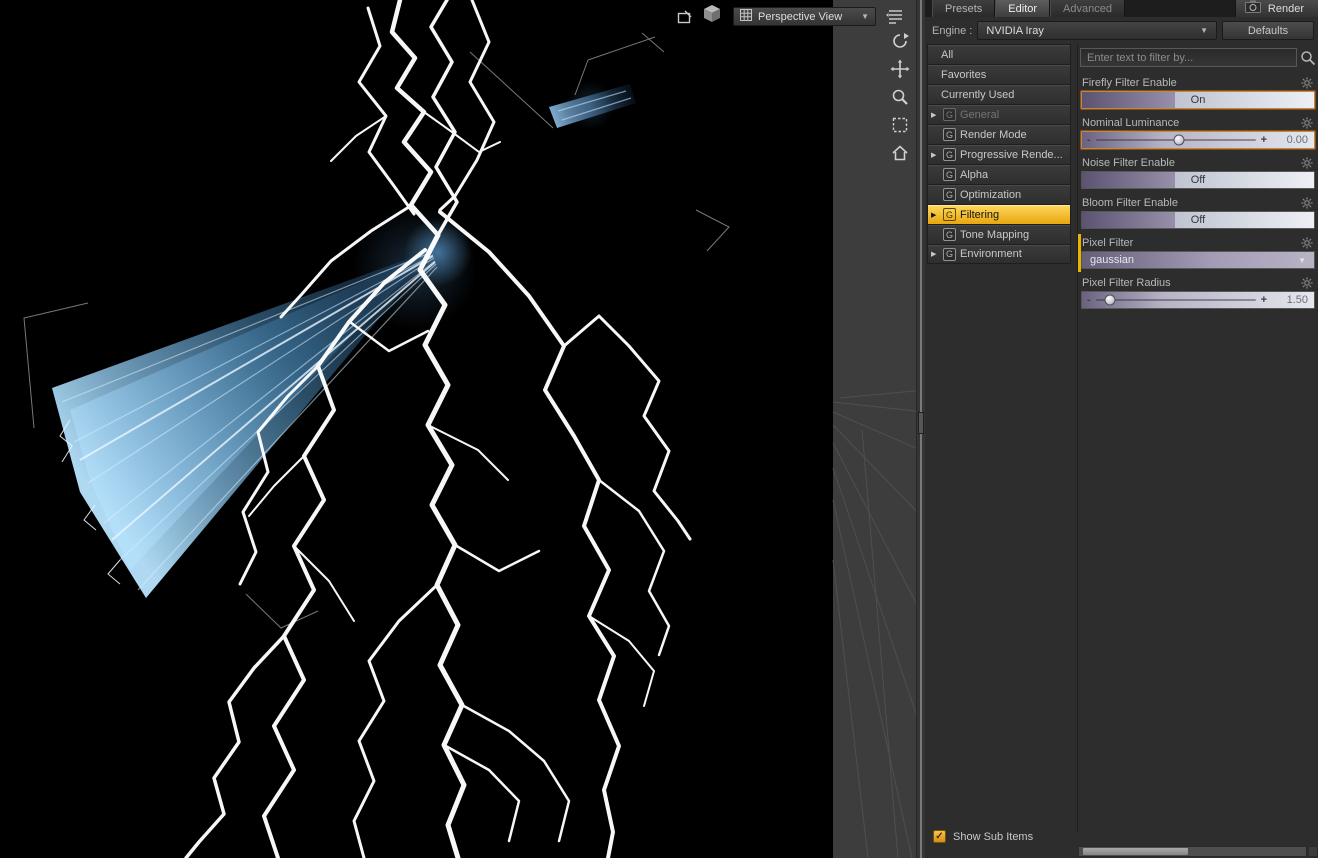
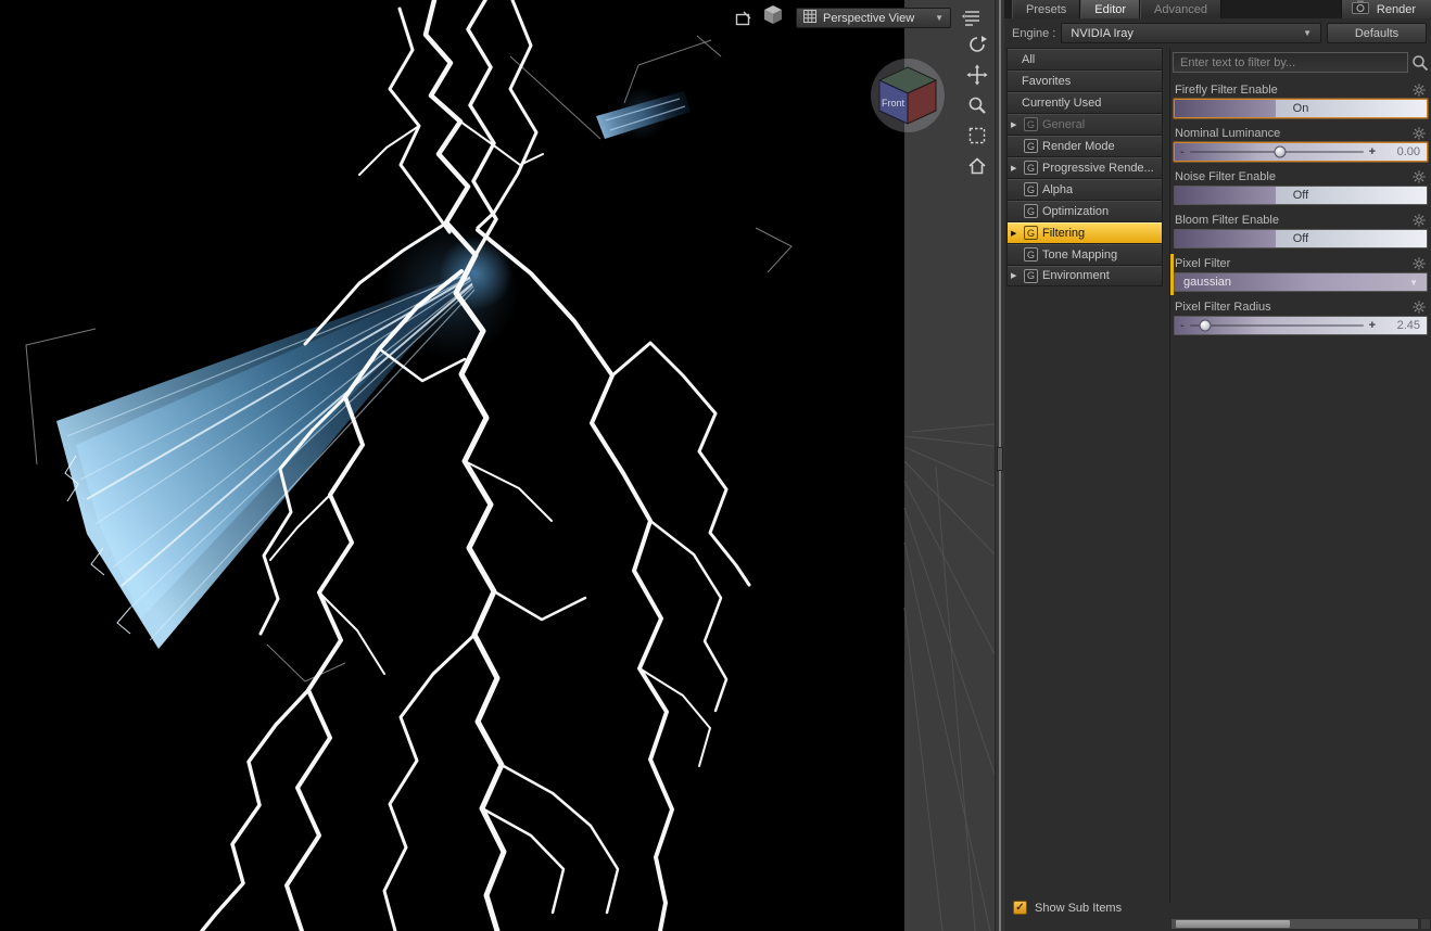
  Perspective View
  ▼
+ Front
  Presets
  Editor
  Advanced
  Render
  Engine :
  NVIDIA Iray
  ▼
  Defaults
  All
  Favorites
  Currently Used
  G
  General
  G
  Render Mode
  G
  Progressive Rende...
  G
  Alpha
  G
  Optimization
  G
  Filtering
  G
  Tone Mapping
  G
  Environment
  Enter text to filter by...
  Firefly Filter Enable
  On
  Nominal Luminance
  -
  +
  0.00
  Noise Filter Enable
  Off
  Bloom Filter Enable
  Off
  Pixel Filter
  gaussian
  ▼
  Pixel Filter Radius
  -
  +
- 1.50
+ 2.45
  ✓
  Show Sub Items
